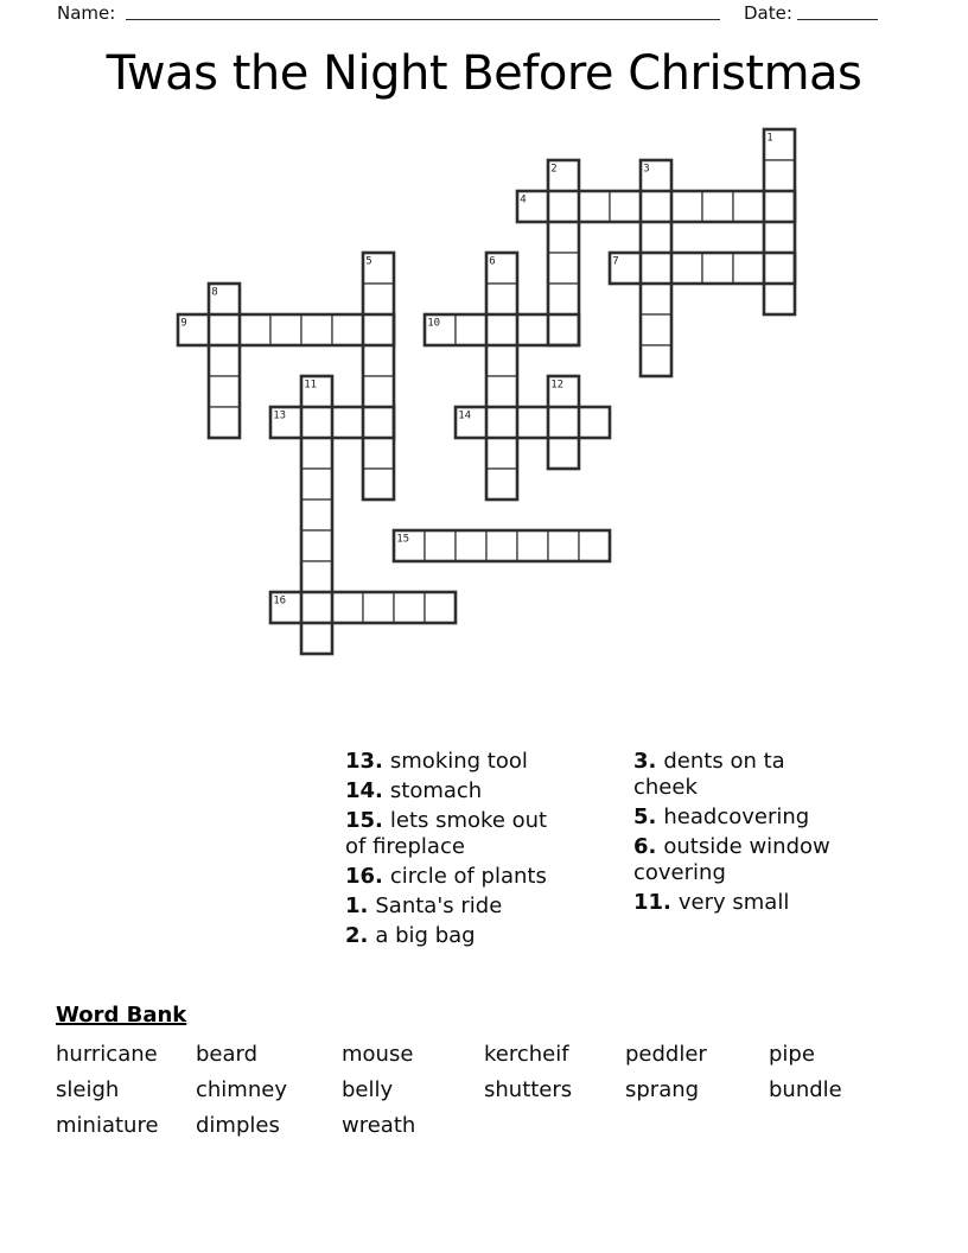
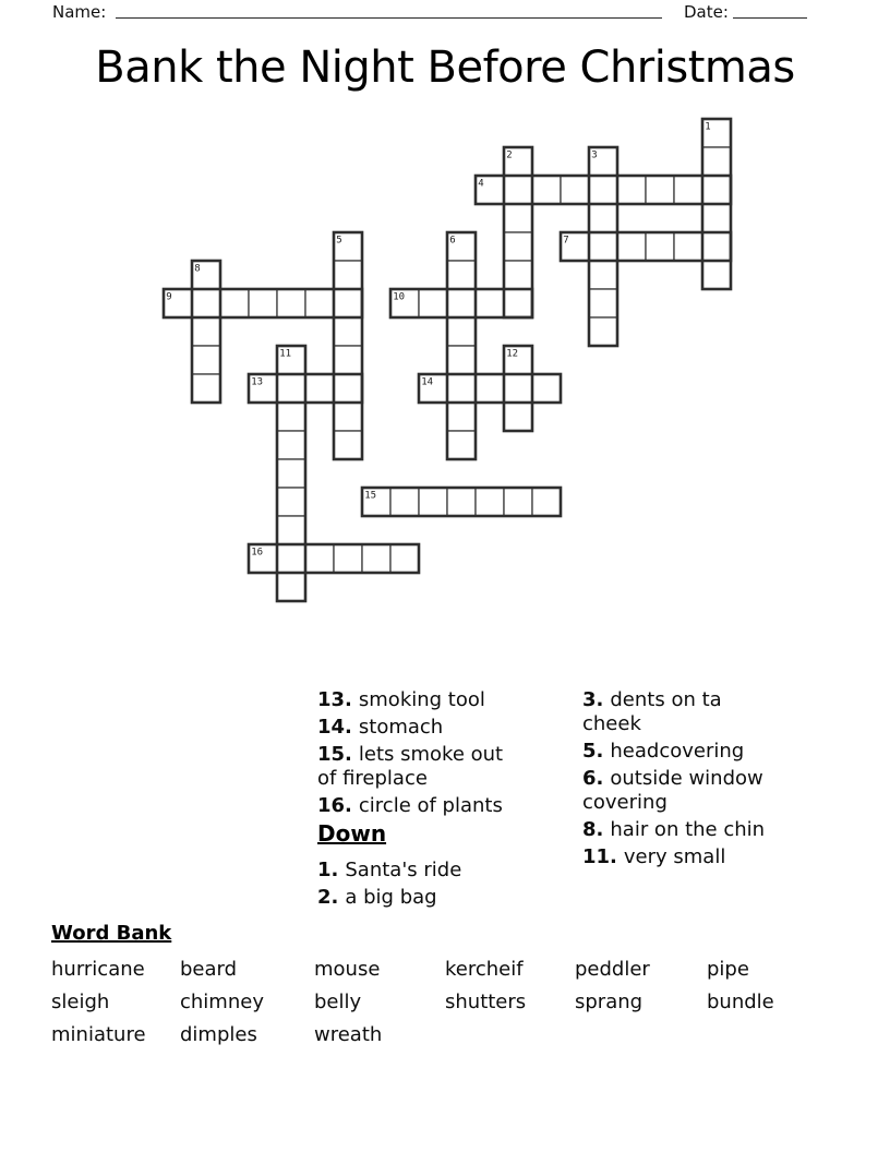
  Name:
  Date:
- Twas the Night Before Christmas
+ Bank the Night Before Christmas
  1
  2
  3
  4
  5
  6
  7
  8
  9
  10
  11
  12
  13
  14
  15
  16
  13. smoking tool
  14. stomach
  15. lets smoke out
  of fireplace
  16. circle of plants
+ Down
  1. Santa's ride
  2. a big bag
  3. dents on ta
  cheek
  5. headcovering
  6. outside window
  covering
+ 8. hair on the chin
  11. very small
  Word Bank
  hurricane
  beard
  mouse
  kercheif
  peddler
  pipe
  sleigh
  chimney
  belly
  shutters
  sprang
  bundle
  miniature
  dimples
  wreath
